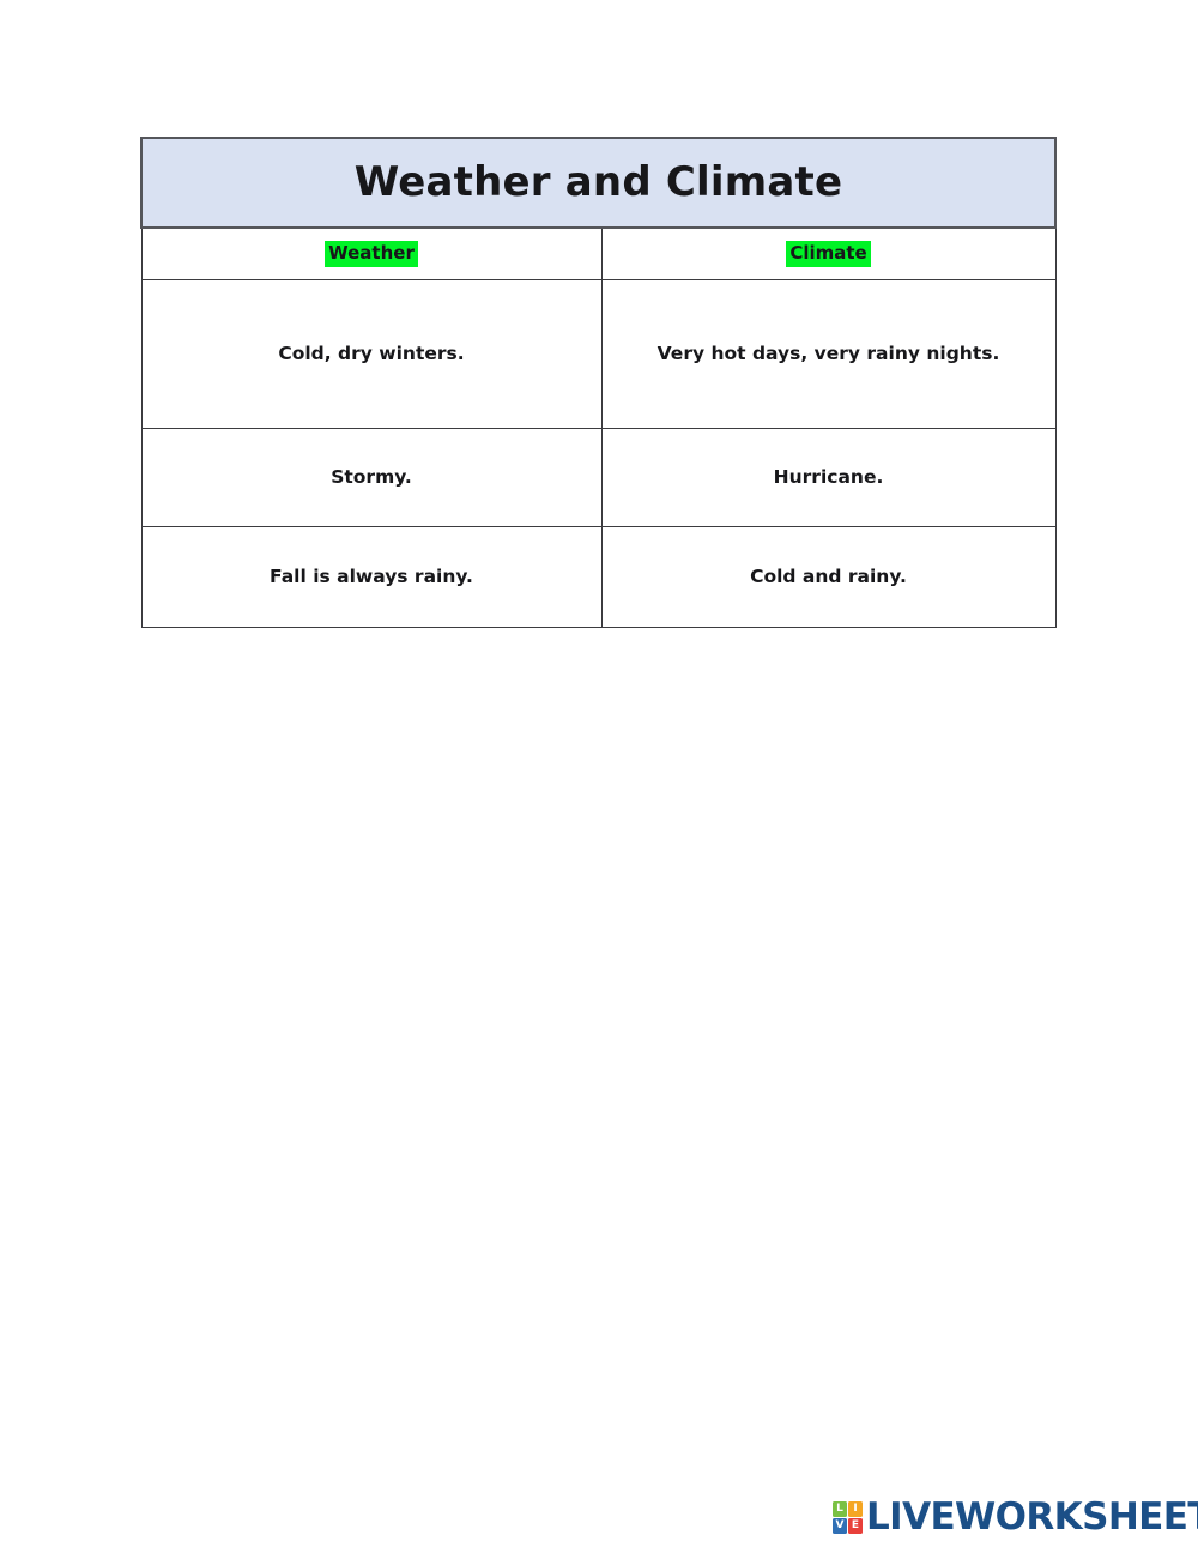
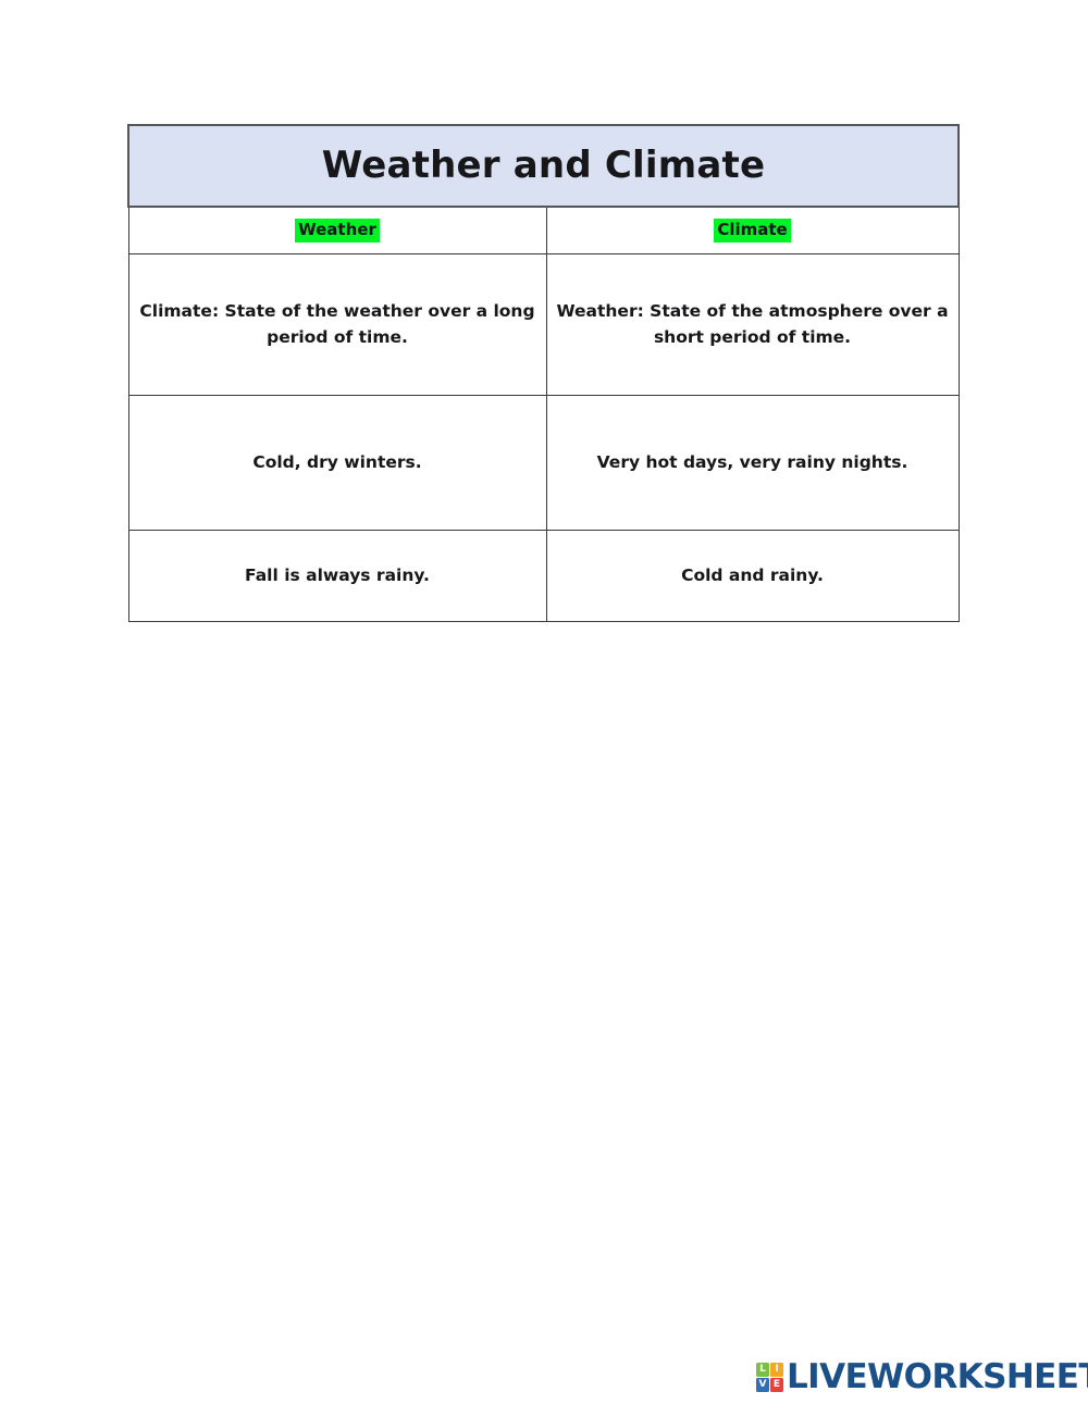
  Weather and Climate
  Weather	Climate
+ Climate: State of the weather over a long period of time.	Weather: State of the atmosphere over a short period of time.
  Cold, dry winters.	Very hot days, very rainy nights.
- Stormy.	Hurricane.
  Fall is always rainy.	Cold and rainy.
  L
  I
  V
  E
  LIVEWORKSHEE
